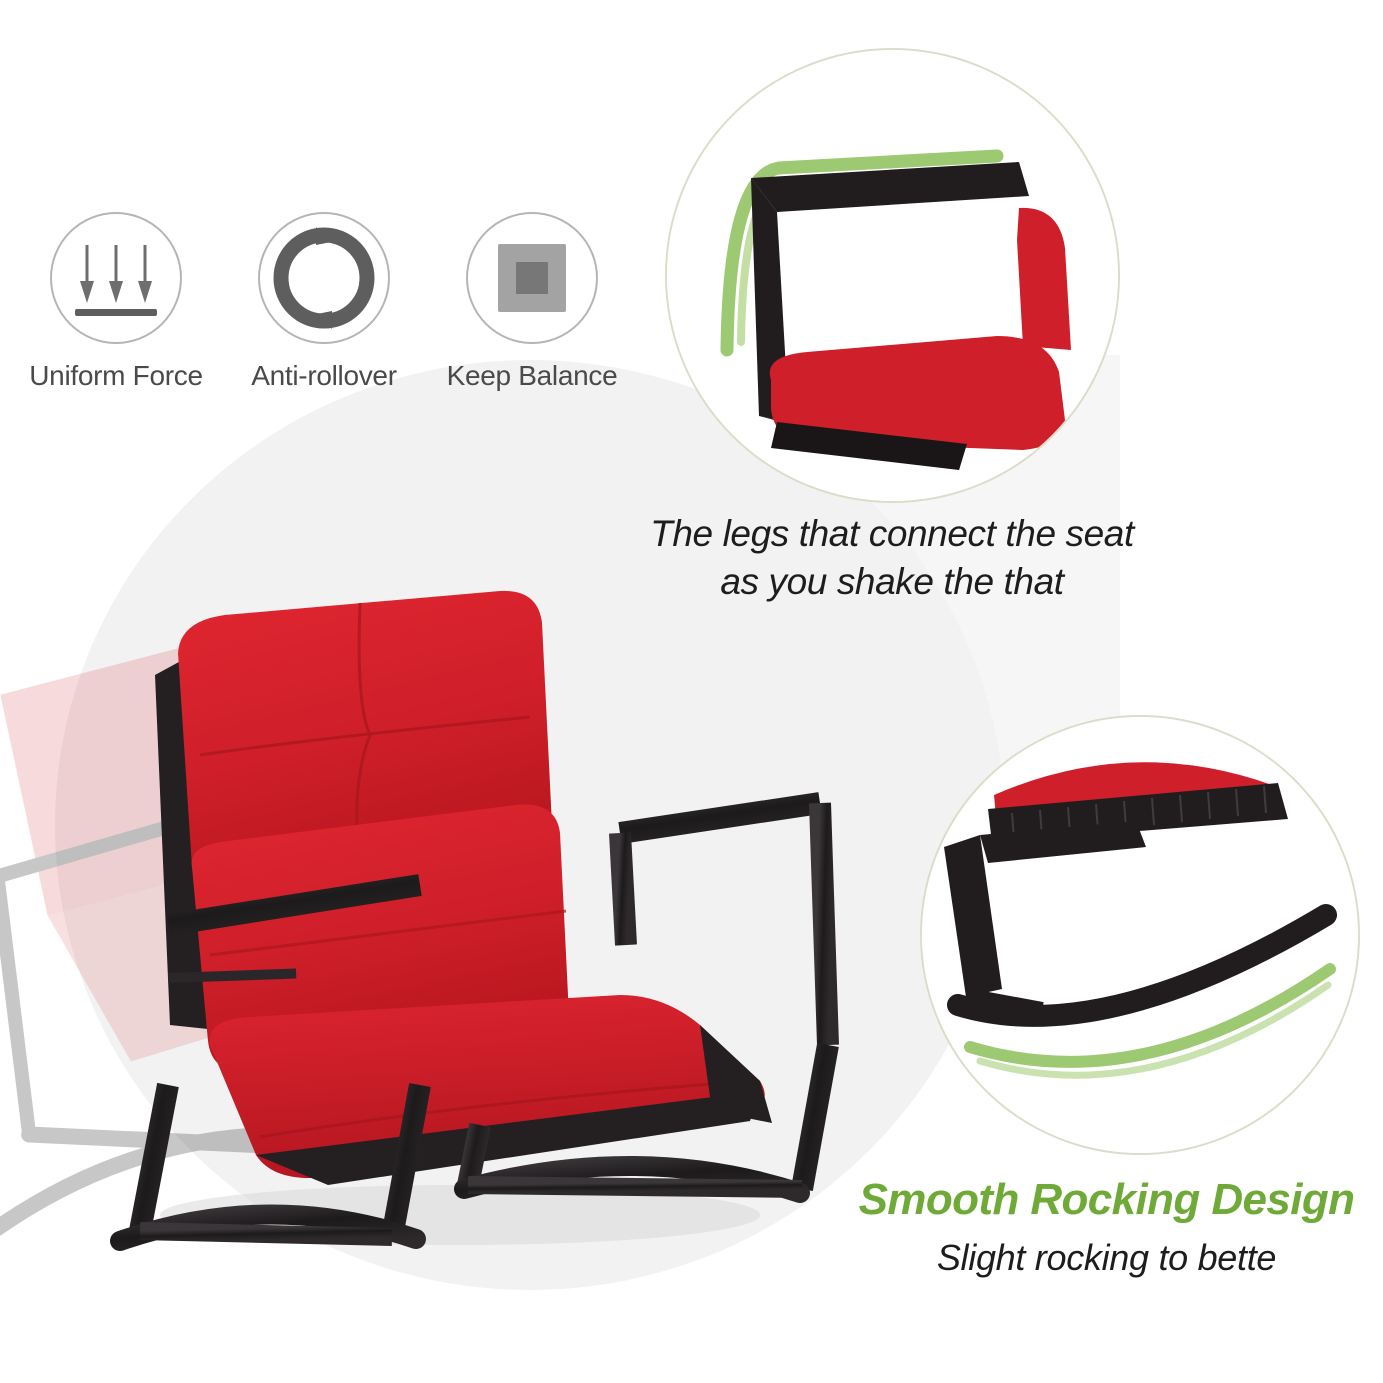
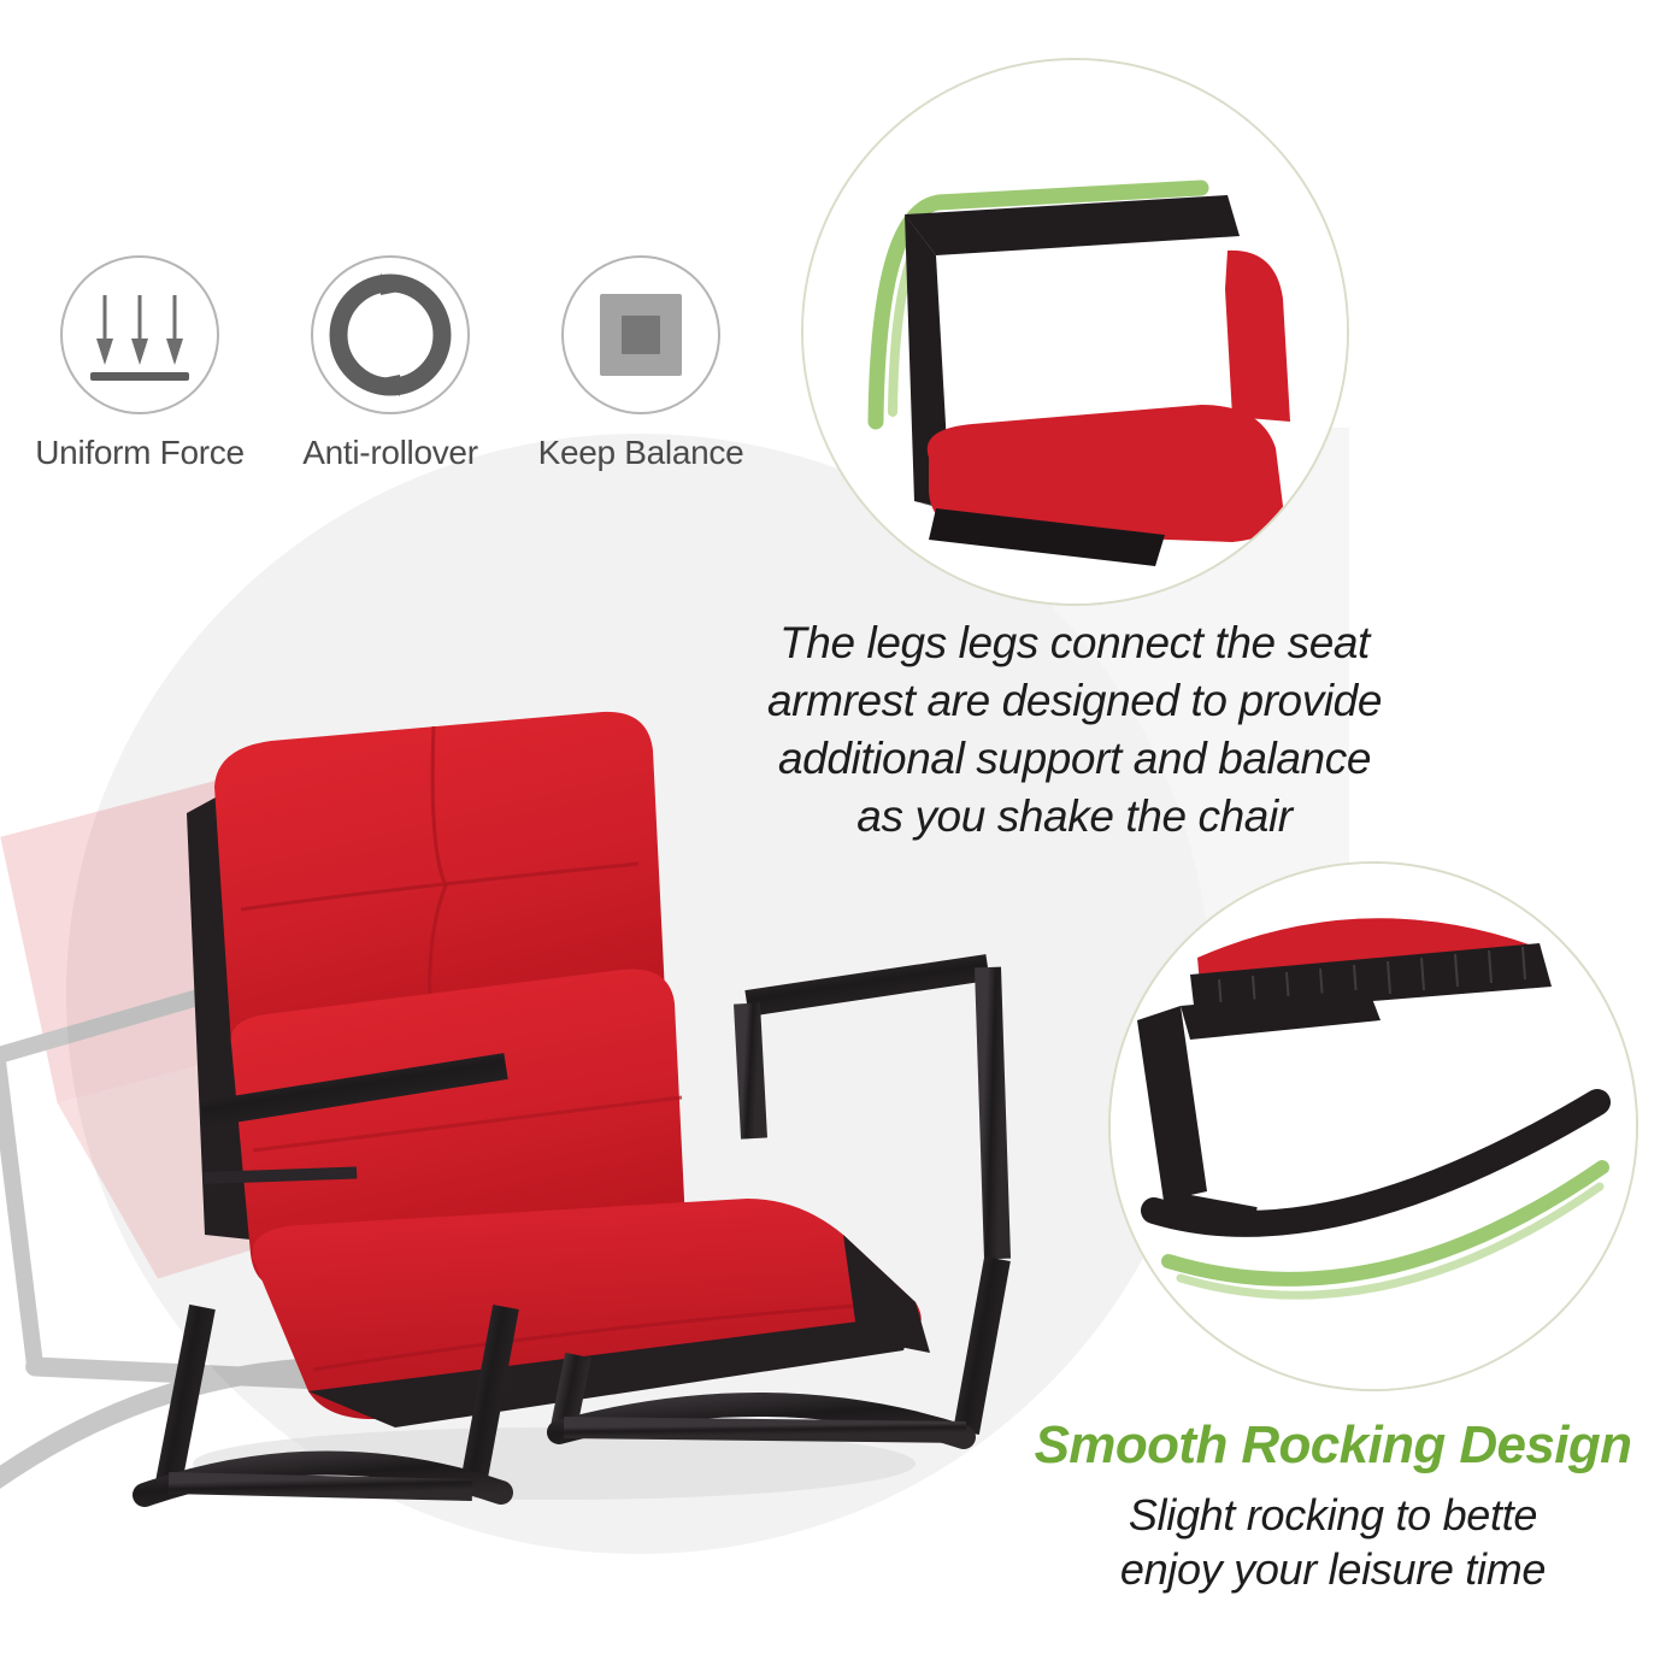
  Uniform Force
  Anti-rollover
  Keep Balance
- The legs that connect the seat
+ The legs legs connect the seat
+ armrest are designed to provide
+ additional support and balance
- as you shake the that
+ as you shake the chair
  Smooth Rocking Design
  Slight rocking to bette
+ enjoy your leisure time
